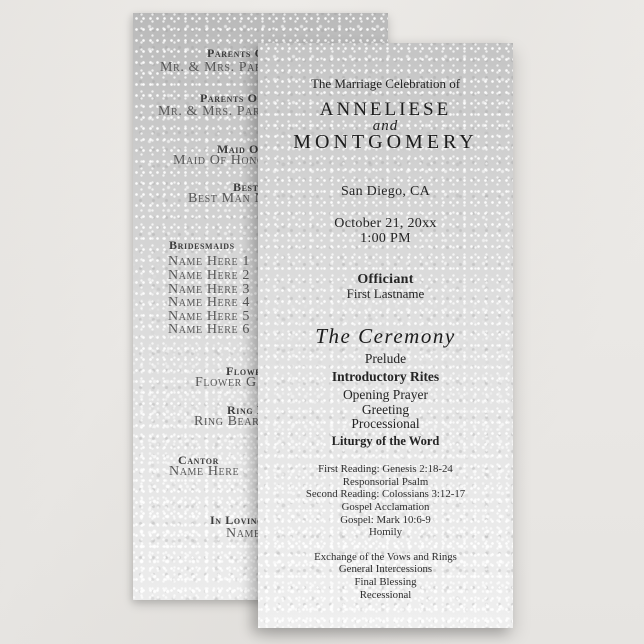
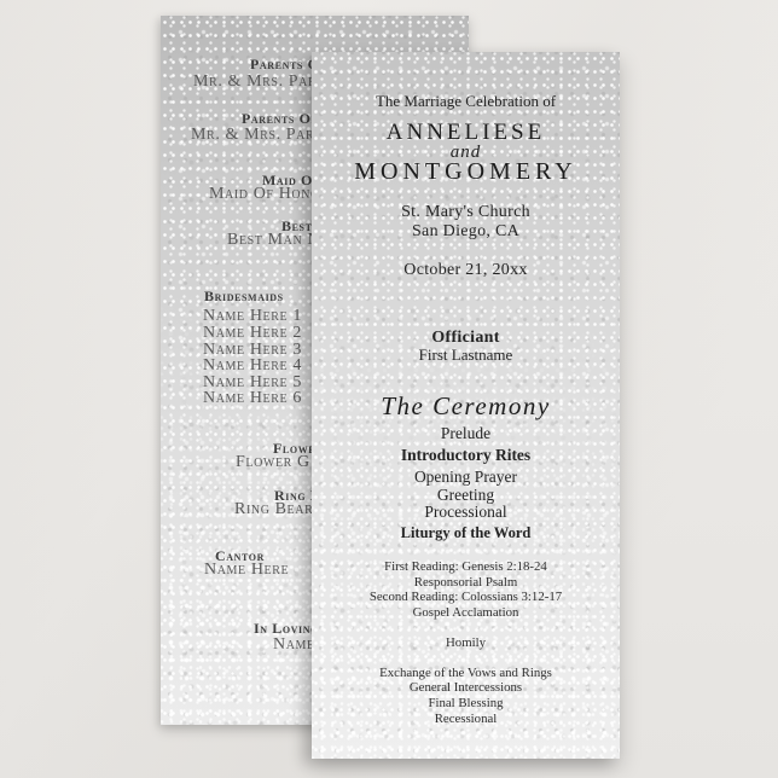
  Parents
  Mr. & Mrs. Pa
  Parents O
  Mr. & Mrs. Par
  Maid O
  Maid Of Hon
  Best
  Best Man
  Bridesmaids
  Name Here 1
  Name Here 2
  Name Here 3
  Name Here 4
  Name Here 5
  Name Here 6
  Flow
  Flower G
  Ring
  Ring Bear
  Cantor
  Name Here
  In Lovin
  Nam
  The Marriage Celebration of
  ANNELIESE
  and
  MONTGOMERY
+ St. Mary's Church
  San Diego, CA
  October 21, 20xx
- 1:00 PM
  Officiant
  First Lastname
  The Ceremony
  Prelude
  Introductory Rites
  Opening Prayer
  Greeting
  Processional
  Liturgy of the Word
  First Reading: Genesis 2:18-24
  Responsorial Psalm
  Second Reading: Colossians 3:12-17
  Gospel Acclamation
- Gospel: Mark 10:6-9
  Homily
  Exchange of the Vows and Rings
  General Intercessions
  Final Blessing
  Recessional
